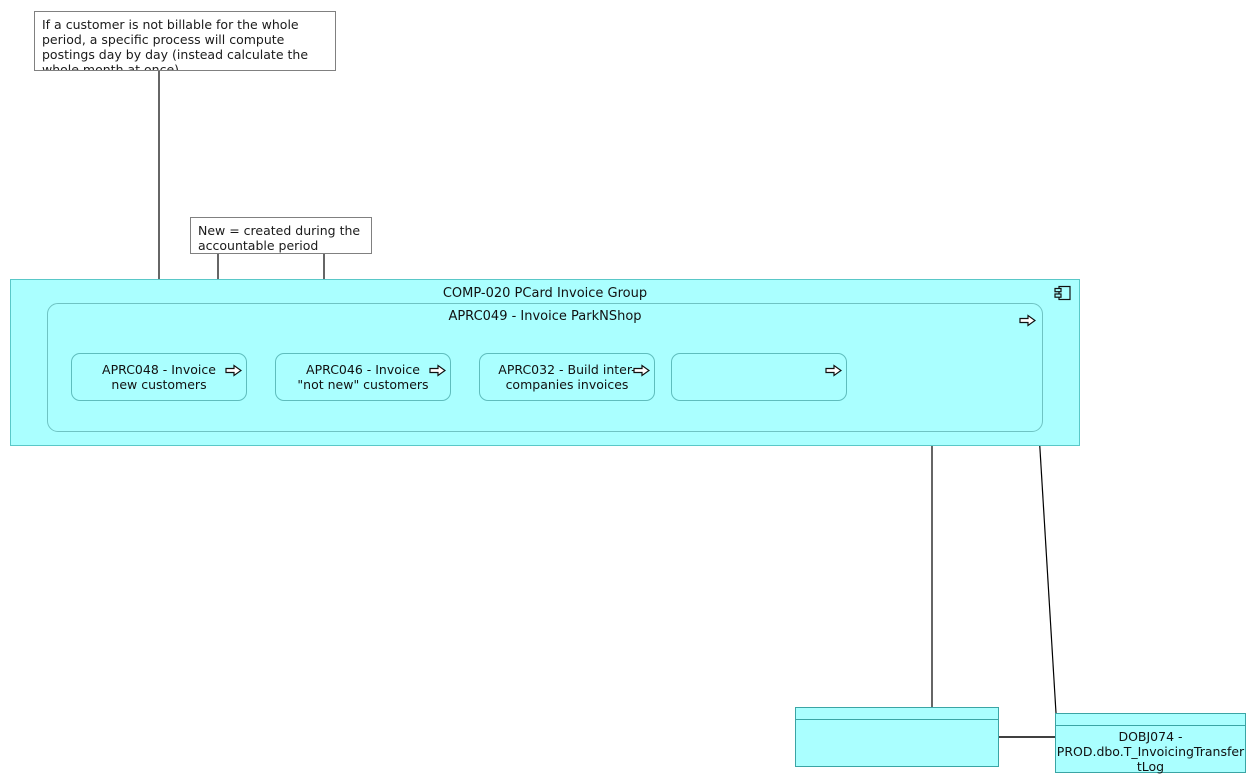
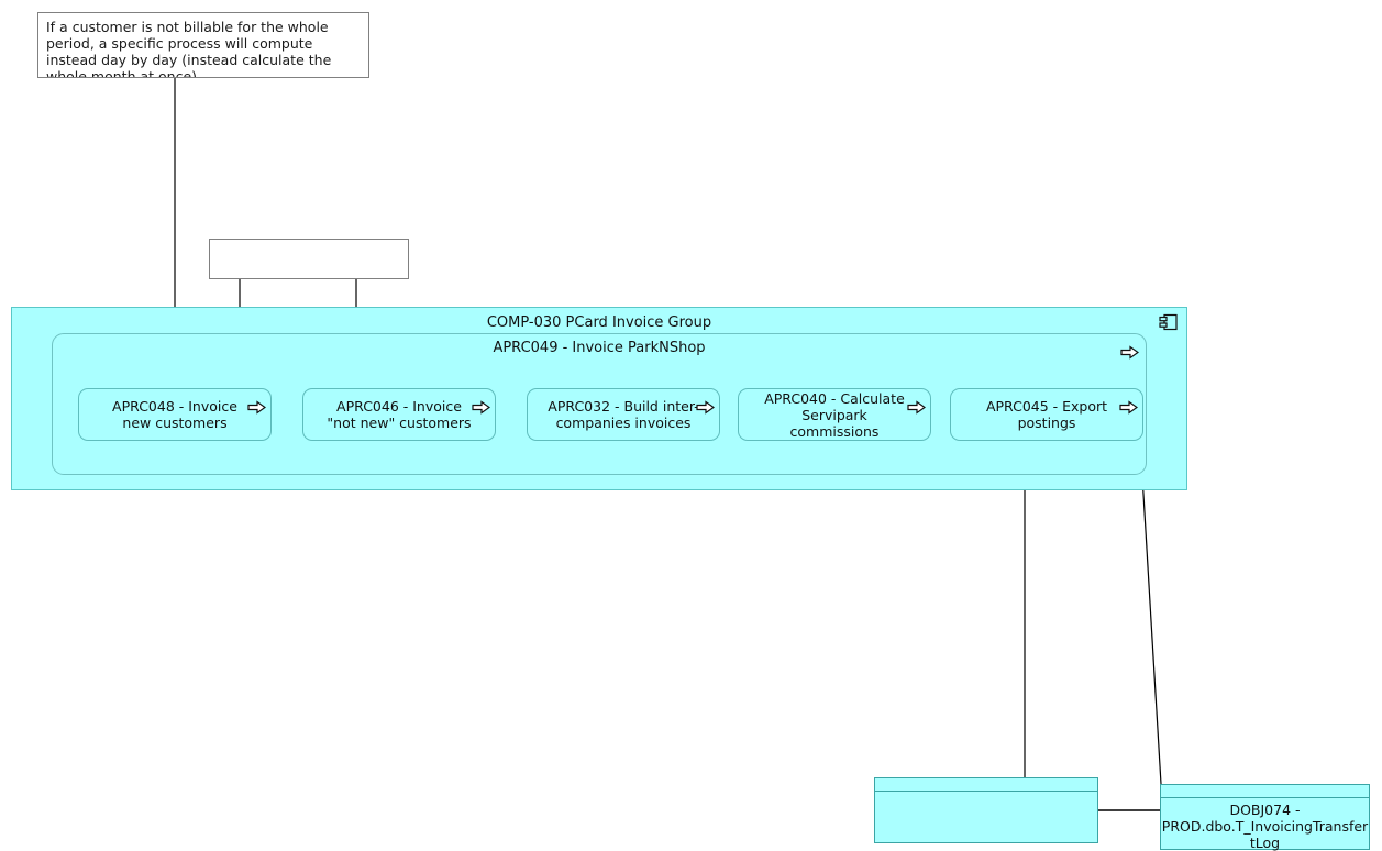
- If a customer is not billable for the whole period, a specific process will compute postings day by day (instead calculate the whole month at once)
+ If a customer is not billable for the whole period, a specific process will compute instead day by day (instead calculate the whole month at once)
- New = created during the accountable period
- COMP-020 PCard Invoice Group
+ COMP-030 PCard Invoice Group
  APRC049 - Invoice ParkNShop
  APRC048 - Invoice
  new customers
  APRC046 - Invoice
  "not new" customers
  APRC032 - Build inter
  companies invoices
+ APRC040 - Calculate
+ Servipark
+ commissions
+ APRC045 - Export
+ postings
  DOBJ074 -
  PROD.dbo.T_InvoicingTransfer
  tLog
